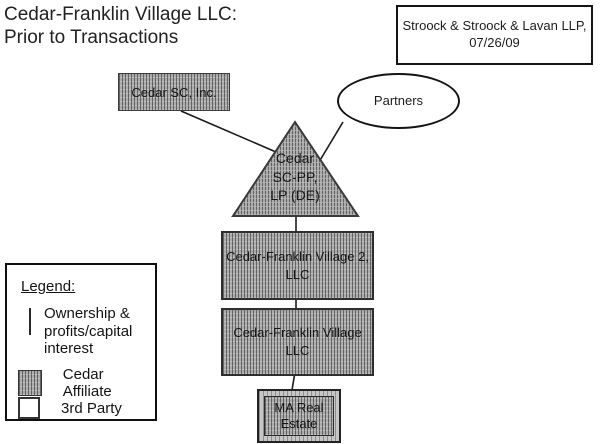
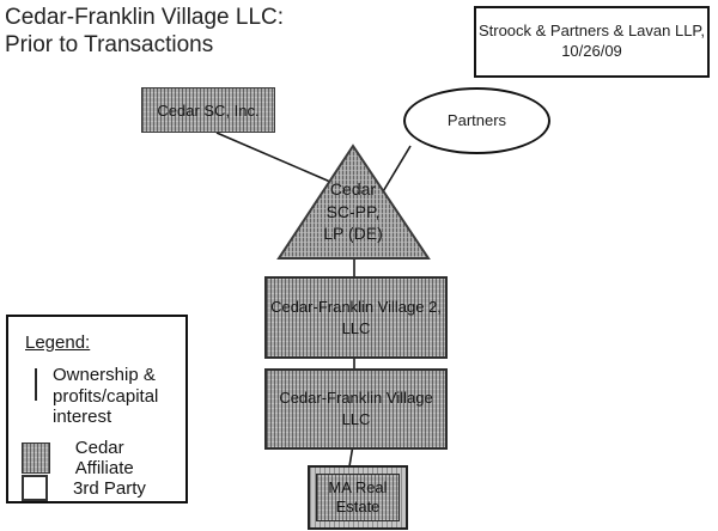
  Cedar-Franklin Village LLC:
  Prior to Transactions
- Stroock & Stroock & Lavan LLP,
+ Stroock & Partners & Lavan LLP,
- 07/26/09
+ 10/26/09
  Cedar SC, Inc.
  Partners
  Cedar
  SC-PP,
  LP (DE)
  Cedar-Franklin Village 2,
  LLC
  Cedar-Franklin Village
  LLC
  MA Real
  Estate
  Legend:
  Ownership & profits/capital interest
  Cedar Affiliate
  3rd Party
